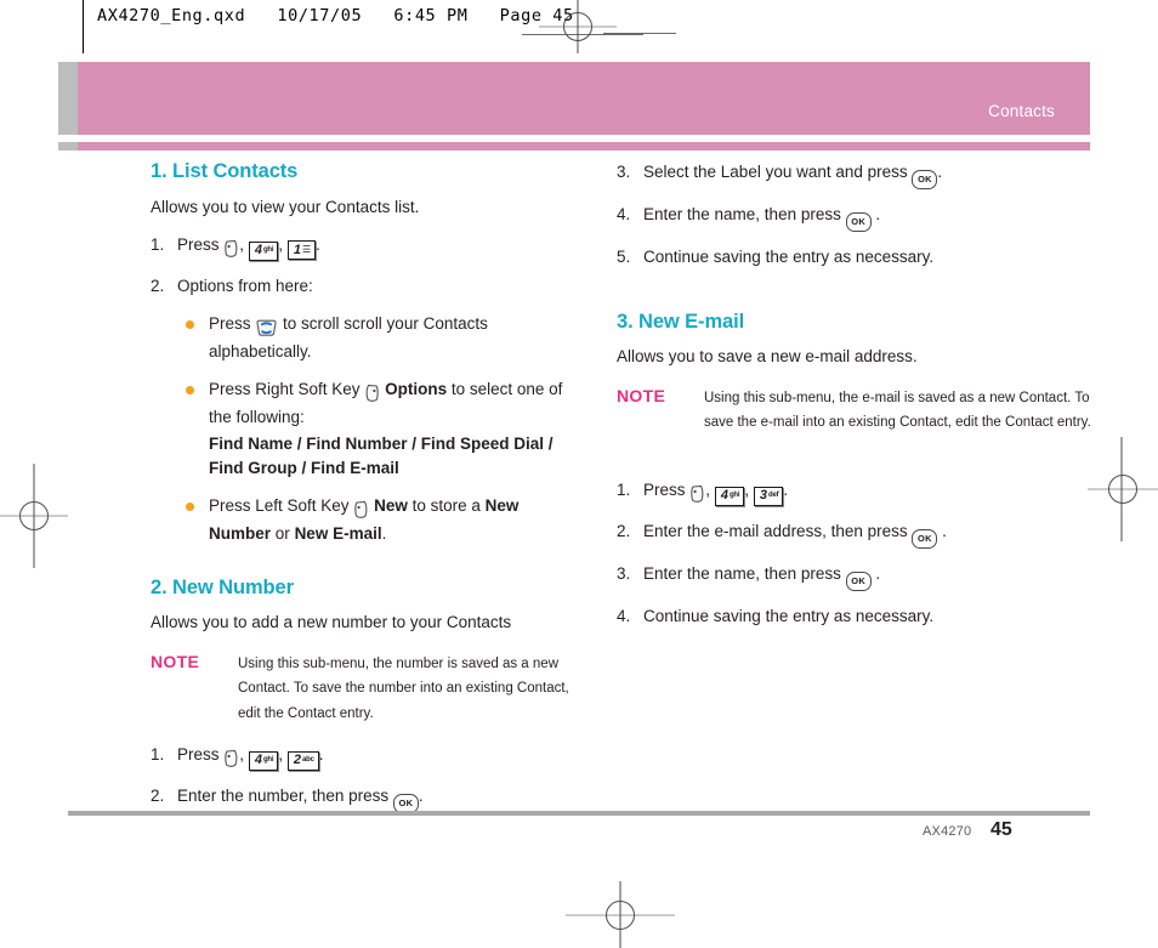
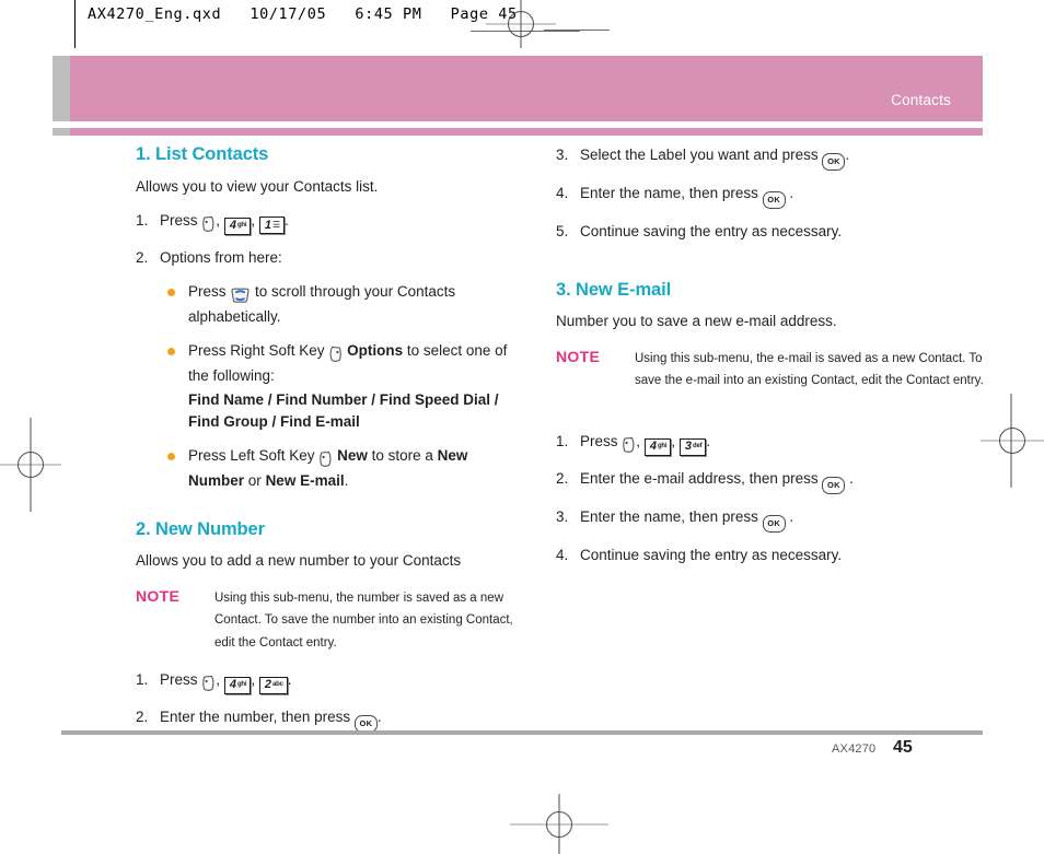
  AX4270_Eng.qxd 10/17/05 6:45 PM Page 45
  Contacts
  1. List Contacts
  Allows you to view your Contacts list.
  1.
  Press , 4 , 1☰ .
  2.
  Options from here:
- Press to scroll scroll your Contacts alphabetically.
+ Press to scroll through your Contacts alphabetically.
  Press Right Soft Key Options to select one of the following:
  Find Name / Find Number / Find Speed Dial / Find Group / Find E-mail
  Press Left Soft Key New to store a New Number or New E-mail.
  2. New Number
  Allows you to add a new number to your Contacts
  NOTE
  Using this sub-menu, the number is saved as a new Contact. To save the number into an existing Contact, edit the Contact entry.
  1.
  2.
  Enter the number, then press OK.
  3.
  Select the Label you want and press OK.
  4.
  Enter the name, then press OK .
  5.
  Continue saving the entry as necessary.
  3. New E-mail
- Allows you to save a new e-mail address.
+ Number you to save a new e-mail address.
  NOTE
  Using this sub-menu, the e-mail is saved as a new Contact. To save the e-mail into an existing Contact, edit the Contact entry.
  1.
  2.
  Enter the e-mail address, then press OK .
  3.
  Enter the name, then press OK .
  4.
  Continue saving the entry as necessary.
  AX4270
  45
